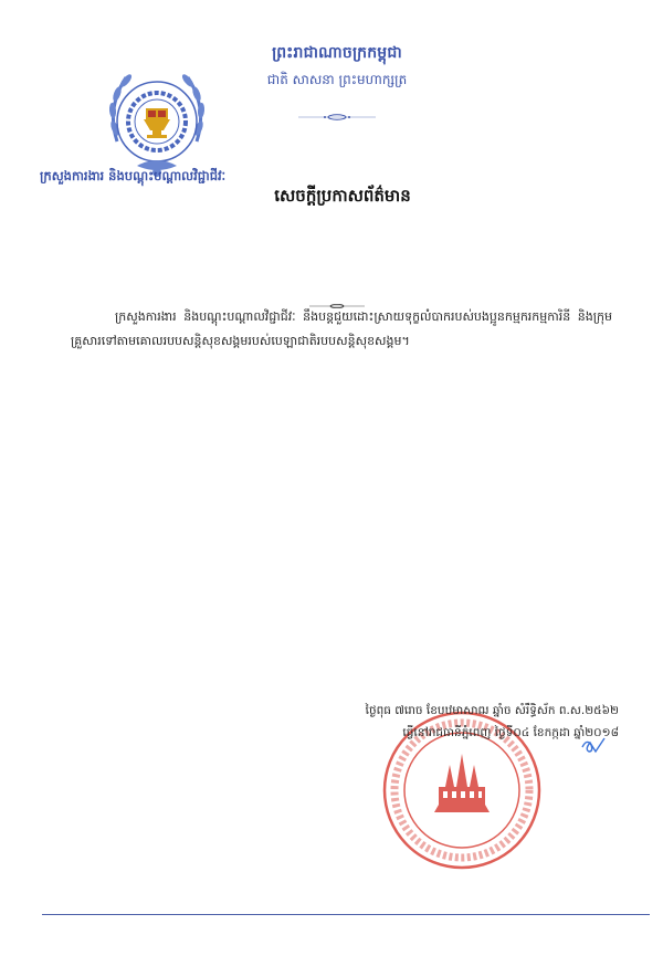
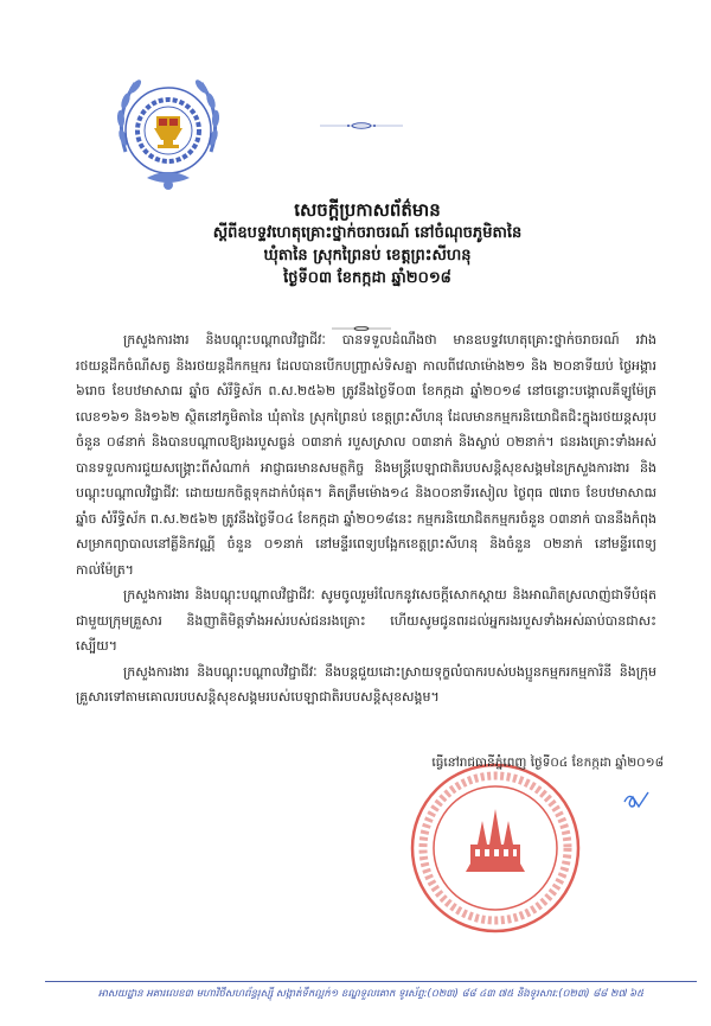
- ព្រះរាជាណាចក្រកម្ពុជា
- ជាតិ សាសនា ព្រះមហាក្សត្រ
- ក្រសួងការងារ និងបណ្តុះបណ្តាលវិជ្ជាជីវៈ
  សេចក្តីប្រកាសព័ត៌មាន
+ ស្តីពីឧបទ្ទវហេតុគ្រោះថ្នាក់ចរាចរណ៍ នៅចំណុចភូមិតានៃ
+ ឃុំតានៃ ស្រុកព្រៃនប់ ខេត្តព្រះសីហនុ
+ ថ្ងៃទី០៣ ខែកក្កដា ឆ្នាំ២០១៨
+ ក្រសួងការងារ និងបណ្តុះបណ្តាលវិជ្ជាជីវៈ បានទទួលដំណឹងថា មានឧបទ្ទវហេតុគ្រោះថ្នាក់ចរាចរណ៍ រវាងរថយន្តដឹកចំណីសត្វ និងរថយន្តដឹកកម្មករ ដែលបានបើកបញ្ច្រាស់ទិសគ្នា កាលពីវេលាម៉ោង២១ និង ២០នាទីយប់ ថ្ងៃអង្គារ ៦រោច ខែបឋមាសាឍ ឆ្នាំច សំរឹទ្ធិស័ក ព.ស.២៥៦២ ត្រូវនឹងថ្ងៃទី០៣ ខែកក្កដា ឆ្នាំ២០១៨ នៅចន្លោះបង្គោលគីឡូម៉ែត្រលេខ១៦១ និង១៦២ ស្ថិតនៅភូមិតានៃ ឃុំតានៃ ស្រុកព្រៃនប់ ខេត្តព្រះសីហនុ ដែលមានកម្មករនិយោជិតជិះក្នុងរថយន្តសរុបចំនួន ០៨នាក់ និងបានបណ្តាលឱ្យរងរបួសធ្ងន់ ០៣នាក់ របួសស្រាល ០៣នាក់ និងស្លាប់ ០២នាក់។ ជនរងគ្រោះទាំងអស់ បានទទួលការជួយសង្គ្រោះពីសំណាក់ អាជ្ញាធរមានសមត្ថកិច្ច និងមន្ត្រីបេឡាជាតិរបបសន្តិសុខសង្គមនៃក្រសួងការងារ និងបណ្តុះបណ្តាលវិជ្ជាជីវៈ ដោយយកចិត្តទុកដាក់បំផុត។ គិតត្រឹមម៉ោង១៤ និង០០នាទីរសៀល ថ្ងៃពុធ ៧រោច ខែបឋមាសាឍ ឆ្នាំច សំរឹទ្ធិស័ក ព.ស.២៥៦២ ត្រូវនឹងថ្ងៃទី០៤ ខែកក្កដា ឆ្នាំ២០១៨នេះ កម្មករនិយោជិតកម្មករចំនួន ០៣នាក់ បាននឹងកំពុងសម្រាកព្យាបាលនៅគ្លីនិកវណ្ណី ចំនួន ០១នាក់ នៅមន្ទីរពេទ្យបង្អែកខេត្តព្រះសីហនុ និងចំនួន ០២នាក់ នៅមន្ទីរពេទ្យកាល់ម៉ែត្រ។
+ ក្រសួងការងារ និងបណ្តុះបណ្តាលវិជ្ជាជីវៈ សូមចូលរួមរំលែកនូវសេចក្តីសោកស្តាយ និងអាណិតស្រលាញ់ជាទីបំផុតជាមួយក្រុមគ្រួសារ និងញាតិមិត្តទាំងអស់របស់ជនរងគ្រោះ ហើយសូមជូនពរដល់អ្នករងរបួសទាំងអស់ឆាប់បានជាសះស្បើយ។
  ក្រសួងការងារ និងបណ្តុះបណ្តាលវិជ្ជាជីវៈ នឹងបន្តជួយដោះស្រាយទុក្ខលំបាករបស់បងប្អូនកម្មករកម្មការិនី និងក្រុមគ្រួសារទៅតាមគោលរបបសន្តិសុខសង្គមរបស់បេឡាជាតិរបបសន្តិសុខសង្គម។
- ថ្ងៃពុធ ៧រោច ខែបឋមាសាឍ ឆ្នាំច សំរឹទ្ធិស័ក ព.ស.២៥៦២
  ធ្វើនៅរាជធានីភ្នំពេញ ថ្ងៃទី០៤ ខែកក្កដា ឆ្នាំ២០១៨
+ អាសយដ្ឋាន អគារលេខ៣ មហាវិថីសហព័ន្ធរុស្ស៊ី សង្កាត់ទឹកល្អក់១ ខណ្ឌទួលគោក ទូរស័ព្ទ:(០២៣) ៨៨ ៤៣ ៧៥ និងទូរសារ:(០២៣) ៨៨ ២៧ ៦៥
